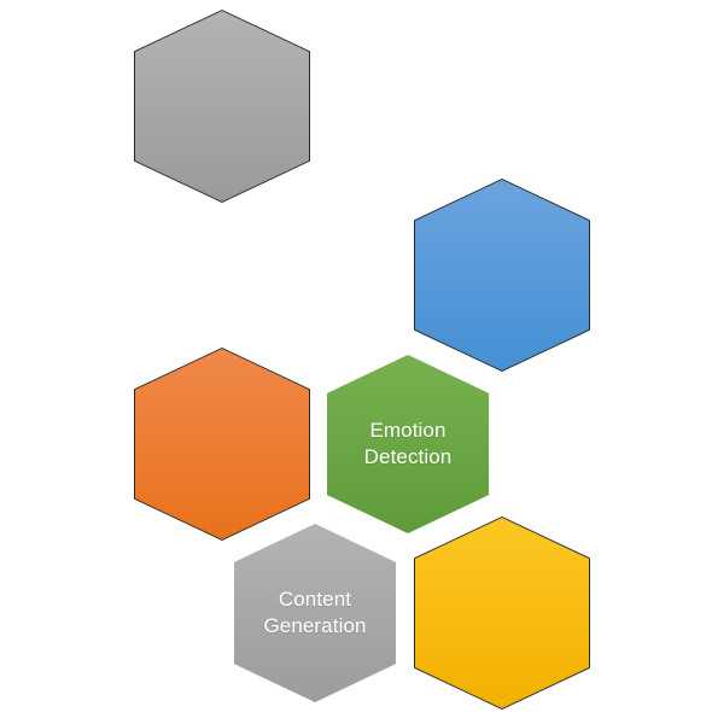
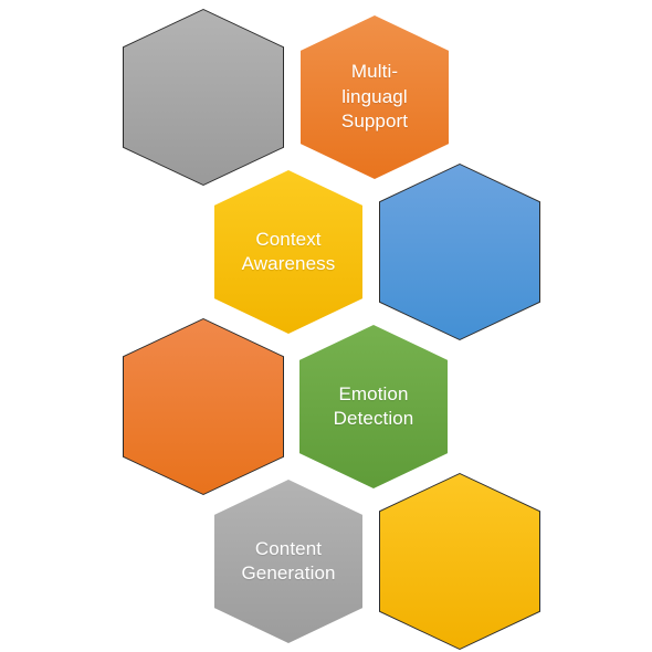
+ Multi-
+ linguagl
+ Support
+ Context
+ Awareness
  Emotion
  Detection
  Content
  Generation
